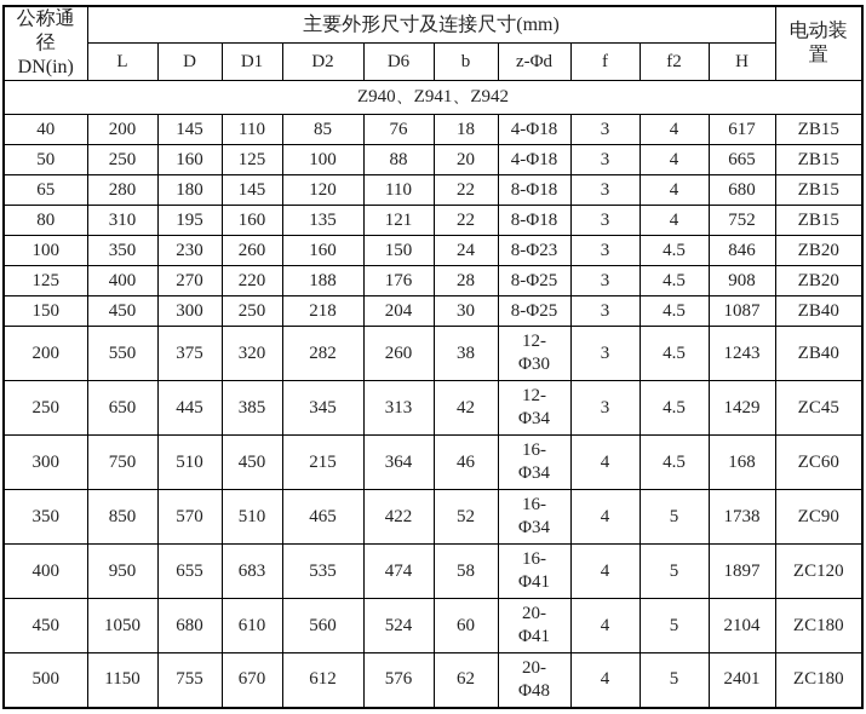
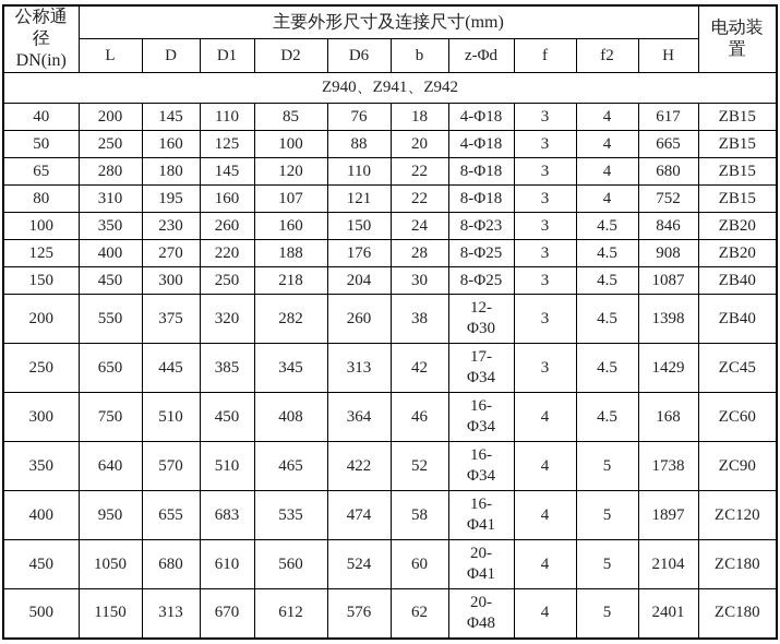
  公称通 径 DN(in)	主要外形尺寸及连接尺寸(mm)	电动装 置
  L	D	D1	D2	D6	b	z-Φd	f	f2	H
  Z940、Z941、Z942
  40	200	145	110	85	76	18	4-Φ18	3	4	617	ZB15
  50	250	160	125	100	88	20	4-Φ18	3	4	665	ZB15
  65	280	180	145	120	110	22	8-Φ18	3	4	680	ZB15
- 80	310	195	160	135	121	22	8-Φ18	3	4	752	ZB15
+ 80	310	195	160	107	121	22	8-Φ18	3	4	752	ZB15
  100	350	230	260	160	150	24	8-Φ23	3	4.5	846	ZB20
  125	400	270	220	188	176	28	8-Φ25	3	4.5	908	ZB20
  150	450	300	250	218	204	30	8-Φ25	3	4.5	1087	ZB40
- 200	550	375	320	282	260	38	12- Φ30	3	4.5	1243	ZB40
+ 200	550	375	320	282	260	38	12- Φ30	3	4.5	1398	ZB40
- 250	650	445	385	345	313	42	12- Φ34	3	4.5	1429	ZC45
+ 250	650	445	385	345	313	42	17- Φ34	3	4.5	1429	ZC45
- 300	750	510	450	215	364	46	16- Φ34	4	4.5	168	ZC60
+ 300	750	510	450	408	364	46	16- Φ34	4	4.5	168	ZC60
- 350	850	570	510	465	422	52	16- Φ34	4	5	1738	ZC90
+ 350	640	570	510	465	422	52	16- Φ34	4	5	1738	ZC90
  400	950	655	683	535	474	58	16- Φ41	4	5	1897	ZC120
  450	1050	680	610	560	524	60	20- Φ41	4	5	2104	ZC180
- 500	1150	755	670	612	576	62	20- Φ48	4	5	2401	ZC180
+ 500	1150	313	670	612	576	62	20- Φ48	4	5	2401	ZC180
